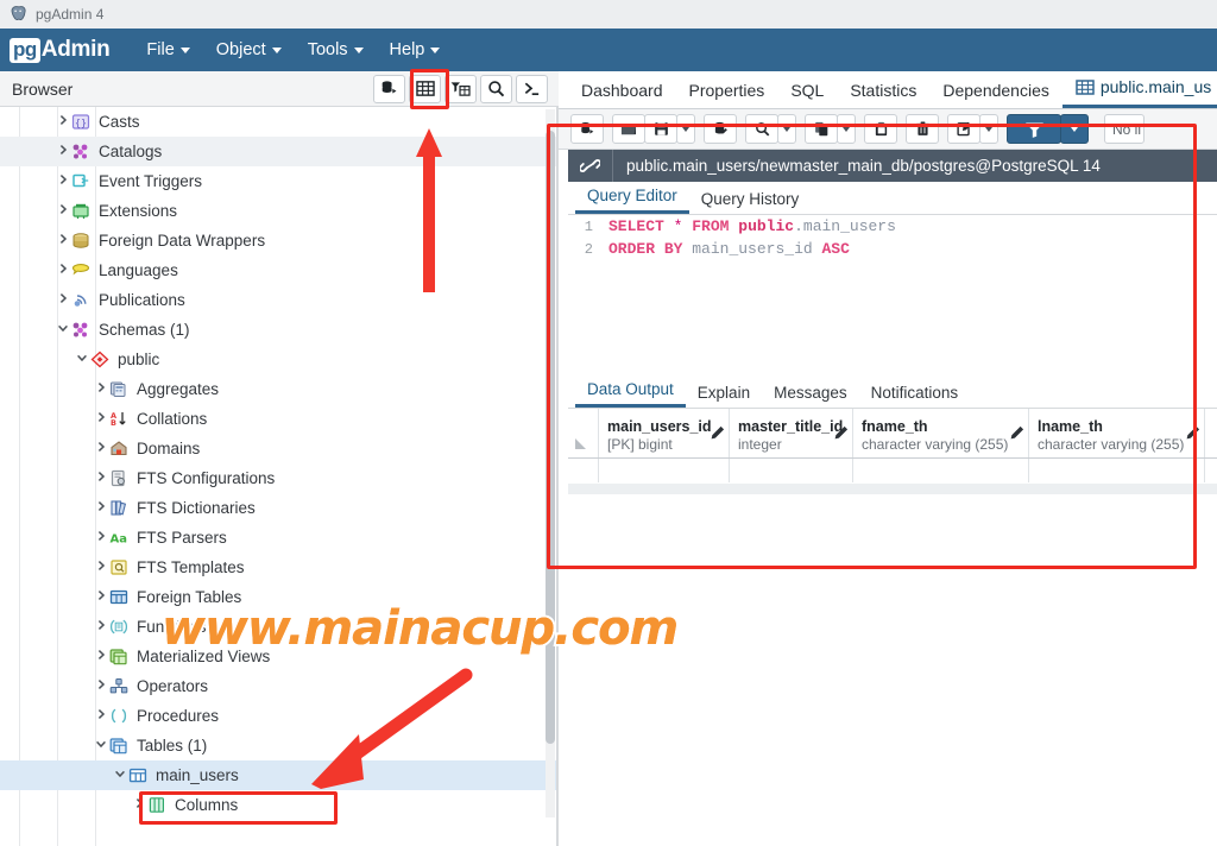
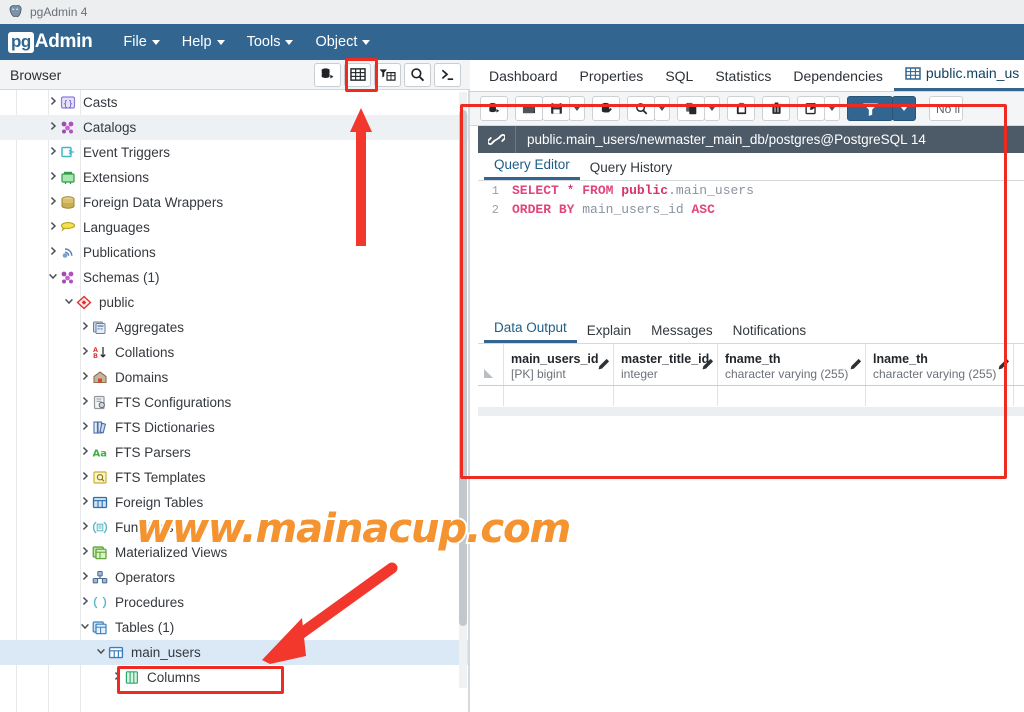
  pgAdmin 4
  pg
  Admin
  File
- Object
+ Help
  Tools
- Help
+ Object
  Browser
  {}
  Casts
  Catalogs
  Event Triggers
  Extensions
  Foreign Data Wrappers
  Languages
  Publications
  Schemas (1)
  public
  Aggregates
  A
  B
  Collations
  Domains
  FTS Configurations
  FTS Dictionaries
  Aa
  FTS Parsers
  FTS Templates
  Foreign Tables
  Functions
  Materialized Views
  Operators
  Procedures
  Tables (1)
  main_users
  Columns
  Dashboard
  Properties
  SQL
  Statistics
  Dependencies
  public.main_us
  No li
  public.main_users/newmaster_main_db/postgres@PostgreSQL 14
  Query Editor
  Query History
  1
  SELECT * FROM public.main_users
  2
  ORDER BY main_users_id ASC
  Data Output
  Explain
  Messages
  Notifications
  main_users_id
  [PK] bigint
  master_title_id
  integer
  fname_th
  character varying (255)
  lname_th
  character varying (255)
  www.mainacup.com
